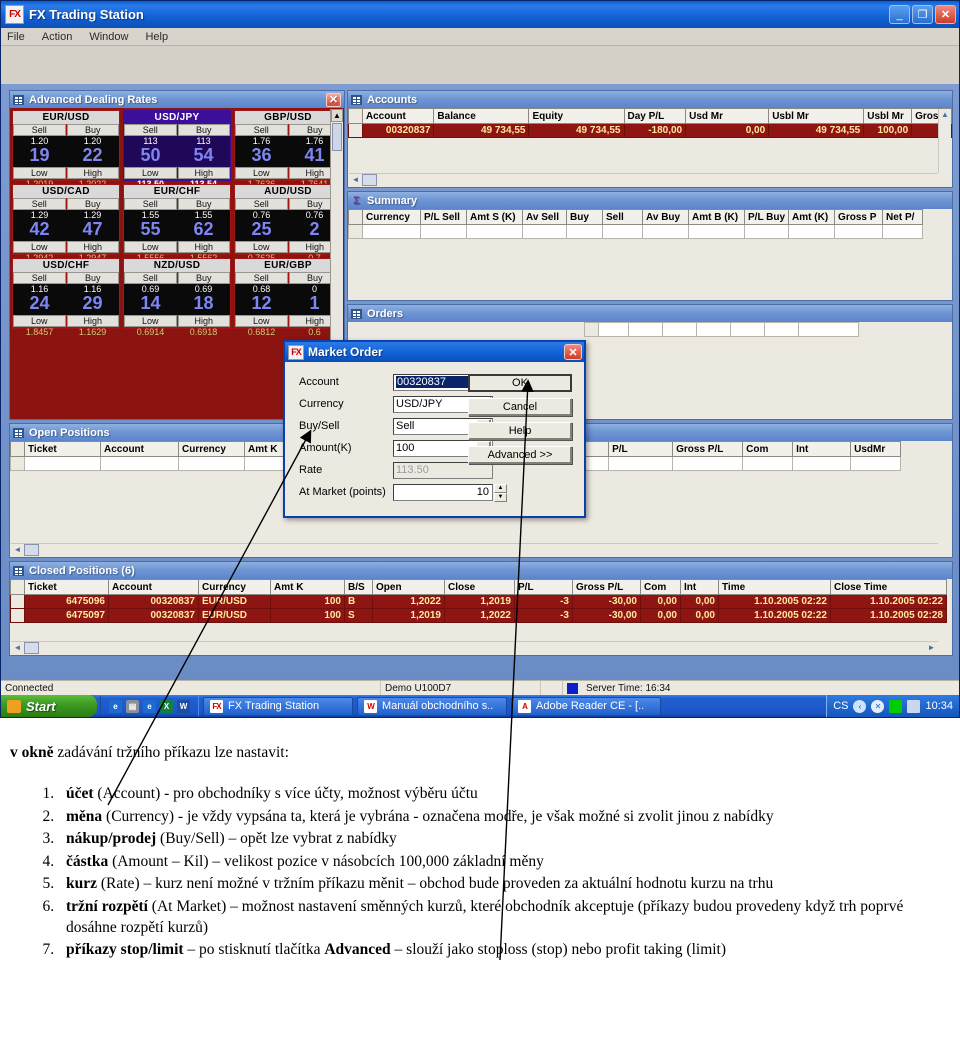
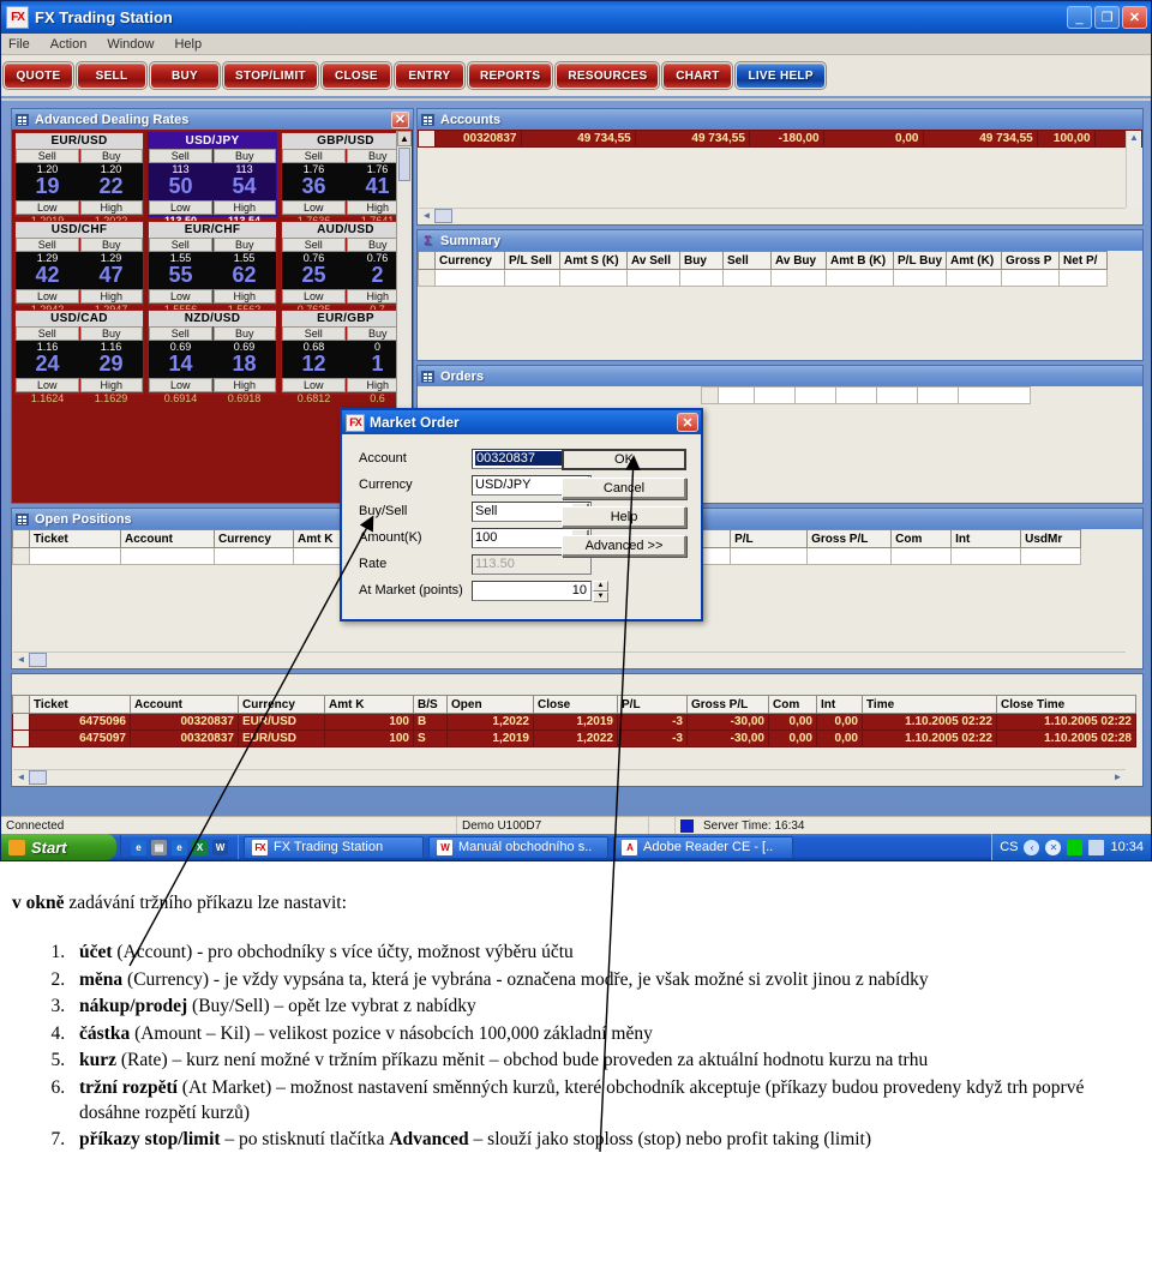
  FX
  FX Trading Station
  _
  ❐
  ✕
  File
  Action
  Window
  Help
+ QUOTE
+ SELL
+ BUY
+ STOP/LIMIT
+ CLOSE
+ ENTRY
+ REPORTS
+ RESOURCES
+ CHART
+ LIVE HELP
  Advanced Dealing Rates
  ✕
  EUR/USD
  Sell
  Buy
  1.20
  19
  1.20
  22
  Low
  High
  USD/JPY
  Sell
  Buy
  113
  50
  113
  54
  Low
  High
  GBP/USD
  Sell
  Buy
  1.76
  36
  1.76
  41
  Low
  High
- USD/CAD
+ USD/CHF
  Sell
  Buy
  1.29
  42
  1.29
  47
  Low
  High
  EUR/CHF
  Sell
  Buy
  1.55
  55
  1.55
  62
  Low
  High
  AUD/USD
  Sell
  Buy
  0.76
  25
  0.76
  2
  Low
  High
- USD/CHF
+ USD/CAD
  Sell
  Buy
  1.16
  24
  1.16
  29
  Low
  High
- 1.8457
+ 1.1624
  1.1629
  NZD/USD
  Sell
  Buy
  0.69
  14
  0.69
  18
  Low
  High
  0.6914
  0.6918
  EUR/GBP
  Sell
  Buy
  0.68
  12
  0
  1
  Low
  High
  0.6812
  0.6
  ▲
  Accounts
- 	Account	Balance	Equity	Day P/L	Usd Mr	Usbl Mr	Usbl Mr	Gros
  	00320837	49 734,55	49 734,55	-180,00	0,00	49 734,55	100,00
  ◄
  ▲
  Σ
  Summary
  	Currency	P/L Sell	Amt S (K)	Av Sell	Buy	Sell	Av Buy	Amt B (K)	P/L Buy	Amt (K)	Gross P	Net P/
  Orders
  Open Positions
  ◄
- Closed Positions (6)
  	Ticket	Account	Currncy	Amt K	B/S	Open	Close	P/L	Gross P/L	Com	Int	Time	Close Time
  	6475096	00320837	EUR/USD	100	B	1,2022	1,2019	-3	-30,00	0,00	0,00	1.10.2005 02:22	1.10.2005 02:22
  	6475097	00320837	EUR/USD	100	S	1,2019	1,2022	-3	-30,00	0,00	0,00	1.10.2005 02:22	1.10.2005 02:28
  ◄
  ►
  FX
  Market Order
  ✕
  Account
  00320837
  Currency
  USD/JPY
  Buy/Sell
  Sell
  Amount(K)
  100
  Rate
  113.50
  At Market (points)
  10
  OK
  Cancel
  Help
  Advanced >>
  Connected
  Demo U100D7
  Server Time: 16:34
  Start
  e
  ▤
  e
  X
  W
  FX
  FX Trading Station
  W
  Manuál obchodního s..
  A
  Adobe Reader CE - [..
  CS
  ‹
  ✕
  10:34
  v okně zadávání tržího příkazu lze nastavit:
  účet (Account) - pro obchodníky s více účty, možnost výběru účtu
  měna (Currency) - je vždy vypsána ta, která je vybrána - označena moře, je však možné si zvolit jinou z nabídky
  nákup/prodej (Buy/Sell) – opět lze vybrat z nabídky
  částka (Amount – Kil) – velikost pozice v násobcích 100,000 základní měny
  kurz (Rate) – kurz není možné v tržním příkazu měnit – obchod bude proveden za aktuální hodnotu kurzu na trhu
  tržní rozpětí (At Market) – možnost nastavení směnných kurzů, které obchodník akceptuje (příkazy budou provedeny když trh poprvé dosáhne rozpětí kurzů)
  příkazy stop/limit – po stisknutí tlačítka Advanced – slouží jako stoploss (stop) nebo profit taking (limit)
